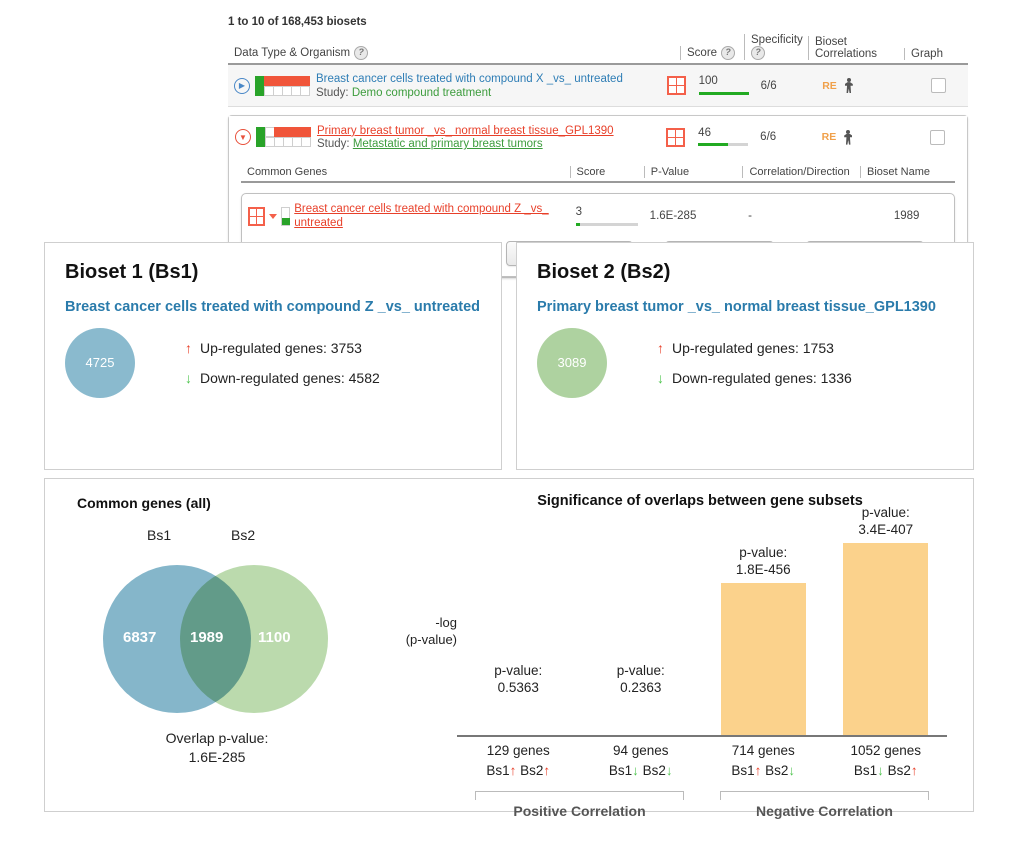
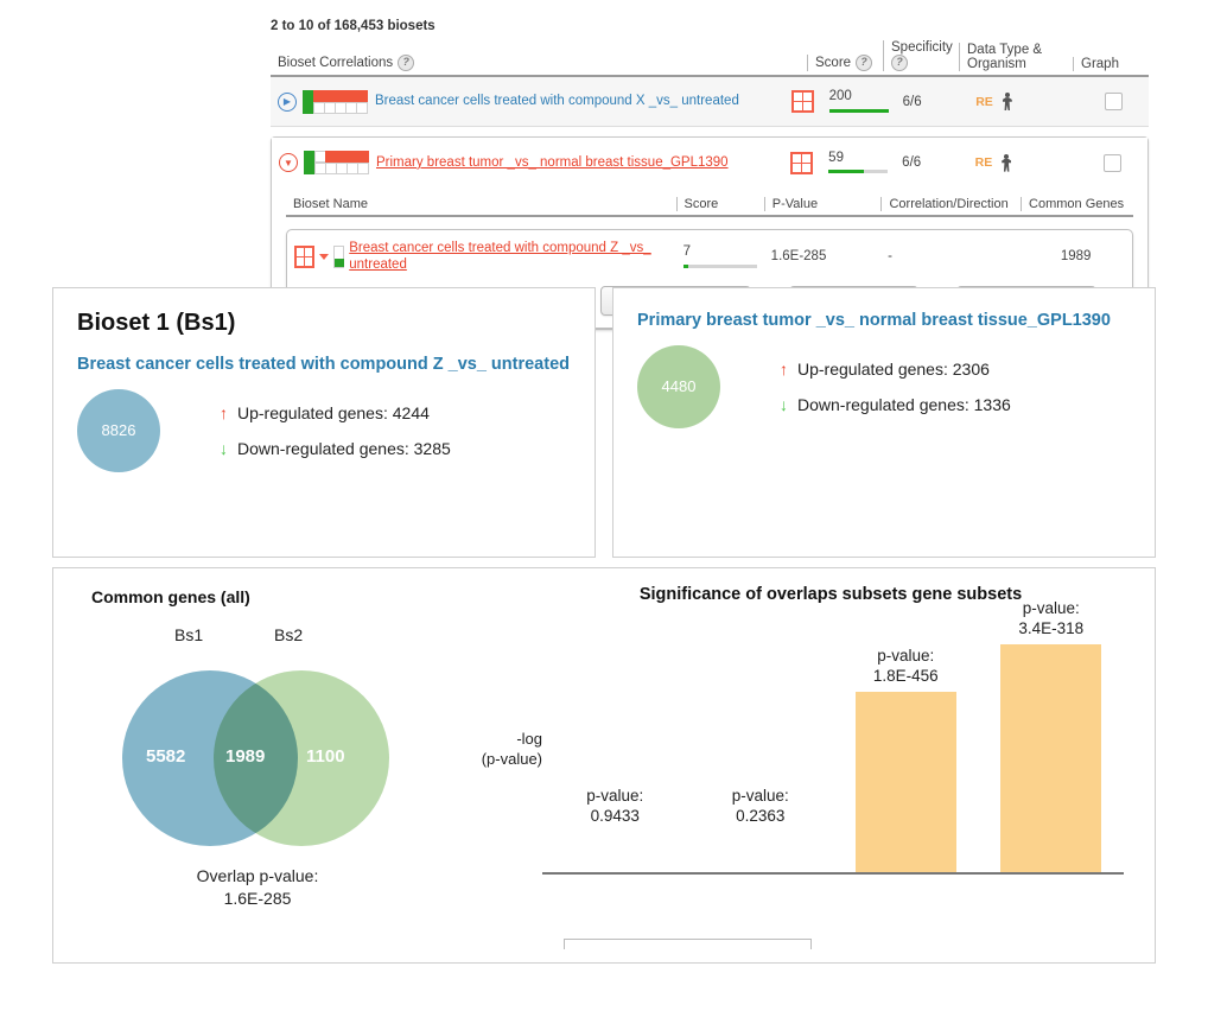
- 1 to 10 of 168,453 biosets
+ 2 to 10 of 168,453 biosets
- Data Type & Organism
+ Bioset Correlations
  ?
  Score
  ?
  Specificity
  ?
- Bioset Correlations
+ Data Type & Organism
  Graph
  ▶
  Breast cancer cells treated with compound X _vs_ untreated
- Study: Demo compound treatment
- 100
+ 200
  6/6
  RE
  ▼
  Primary breast tumor _vs_ normal breast tissue_GPL1390
- Study: Metastatic and primary breast tumors
- 46
+ 59
  6/6
  RE
- Common Genes
+ Bioset Name
  Score
  P-Value
  Correlation/Direction
- Bioset Name
+ Common Genes
  Breast cancer cells treated with compound Z _vs_ untreated
- 3
+ 7
  1.6E-285
  -
  1989
  Bioset 1 (Bs1)
  Breast cancer cells treated with compound Z _vs_ untreated
- 4725
+ 8826
  ↑
- Up-regulated genes: 3753
+ Up-regulated genes: 4244
  ↓
- Down-regulated genes: 4582
+ Down-regulated genes: 3285
- Bioset 2 (Bs2)
  Primary breast tumor _vs_ normal breast tissue_GPL1390
- 3089
+ 4480
  ↑
- Up-regulated genes: 1753
+ Up-regulated genes: 2306
  ↓
  Down-regulated genes: 1336
  Common genes (all)
- Significance of overlaps between gene subsets
+ Significance of overlaps subsets gene subsets
  Bs1
  Bs2
- 6837
+ 5582
  1989
  1100
  Overlap p-value:
  1.6E-285
  -log
  (p-value)
  p-value:
- 0.5363
+ 0.9433
  p-value:
  0.2363
  p-value:
  1.8E-456
  p-value:
- 3.4E-407
+ 3.4E-318
- 129 genes
- Bs1↑ Bs2↑
- 94 genes
- Bs1↓ Bs2↓
- 714 genes
- Bs1↑ Bs2↓
- 1052 genes
- Bs1↓ Bs2↑
- Positive Correlation
- Negative Correlation
